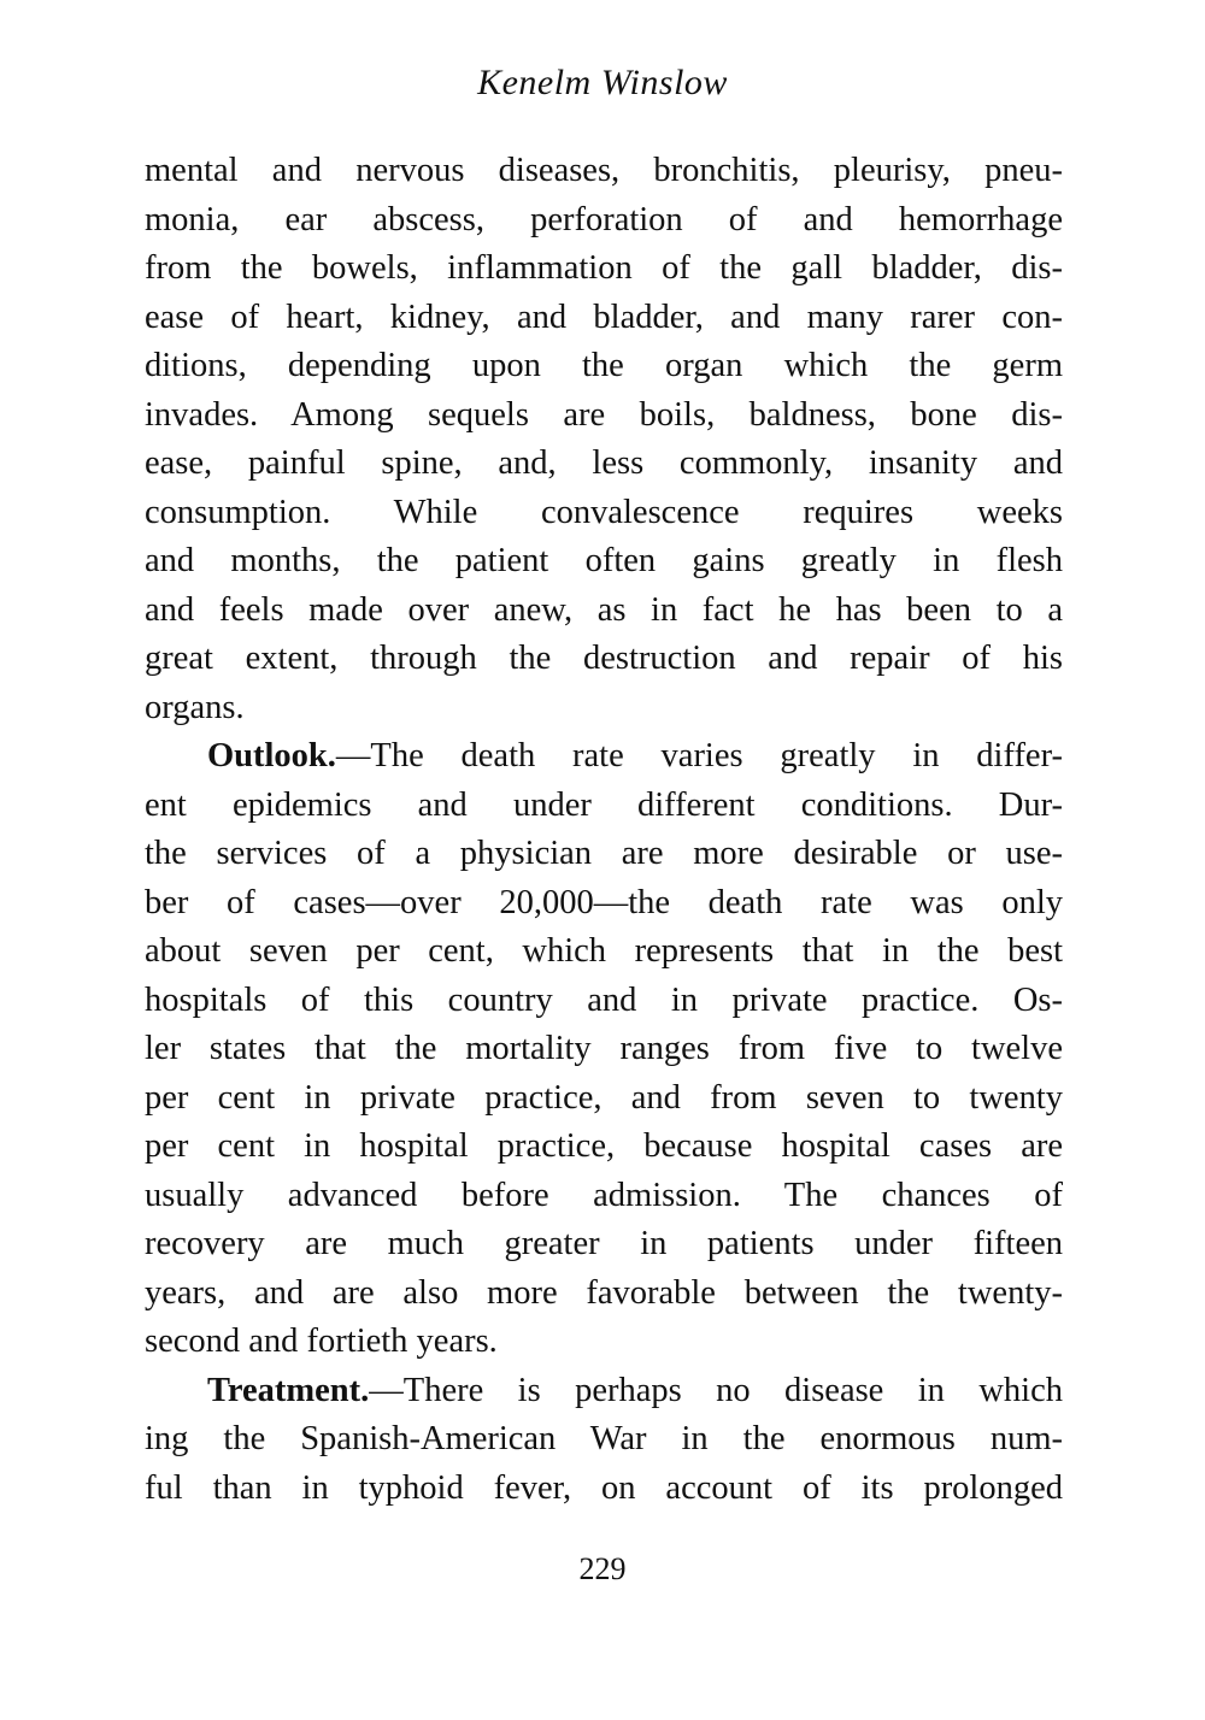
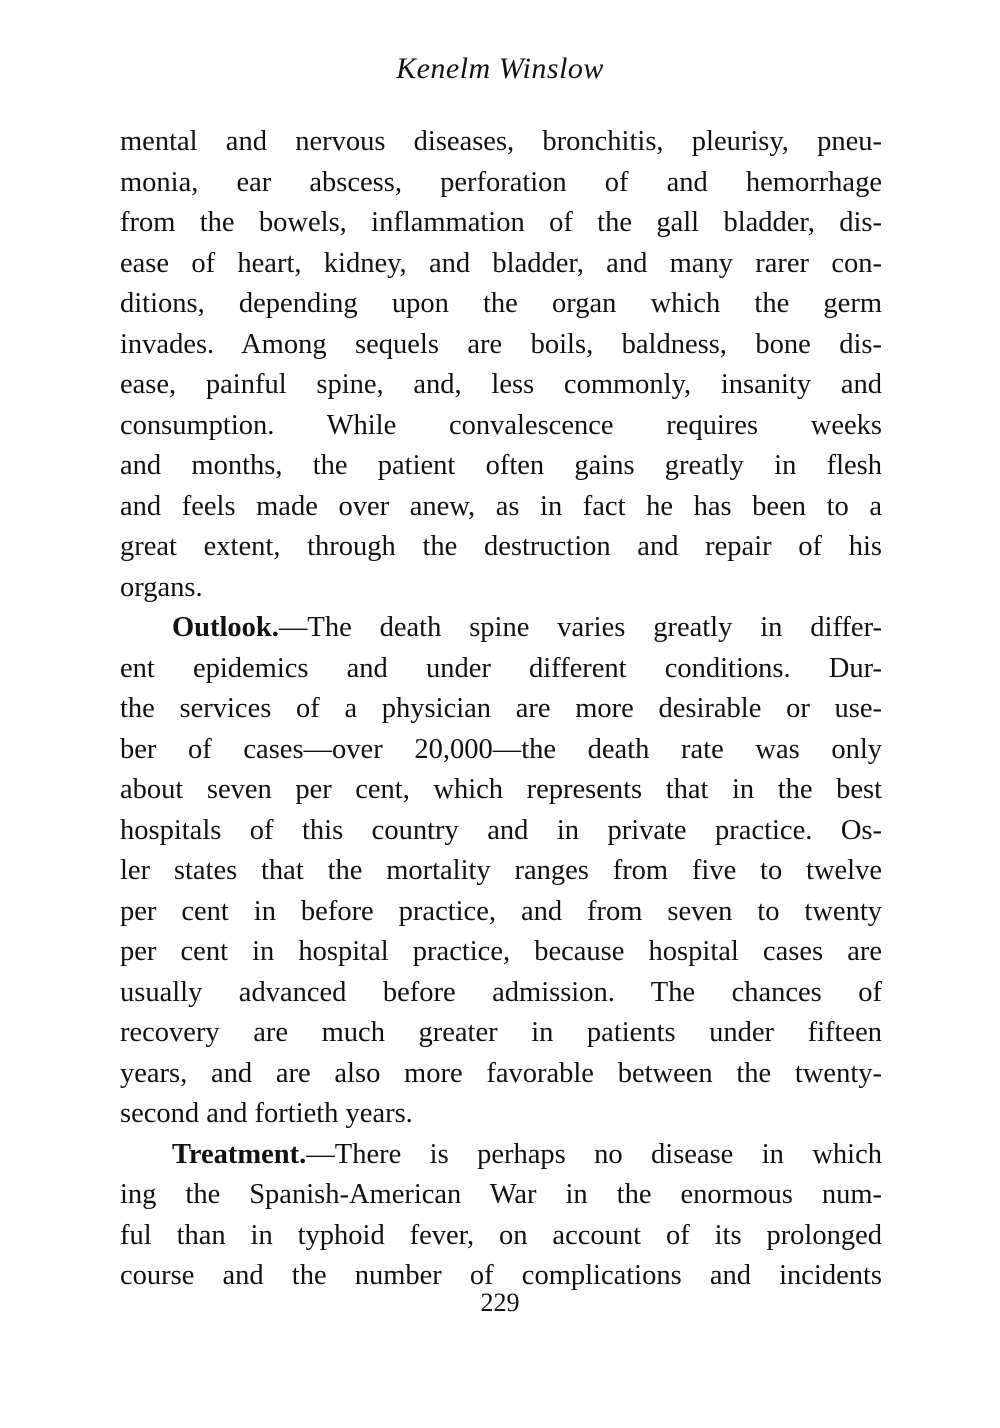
  Kenelm Winslow
  mental and nervous diseases, bronchitis, pleurisy, pneu-
  monia, ear abscess, perforation of and hemorrhage
  from the bowels, inflammation of the gall bladder, dis-
  ease of heart, kidney, and bladder, and many rarer con-
  ditions, depending upon the organ which the germ
  invades. Among sequels are boils, baldness, bone dis-
  ease, painful spine, and, less commonly, insanity and
  consumption. While convalescence requires weeks
  and months, the patient often gains greatly in flesh
  and feels made over anew, as in fact he has been to a
  great extent, through the destruction and repair of his
  organs.
- Outlook.—The death rate varies greatly in differ-
+ Outlook.—The death spine varies greatly in differ-
  ent epidemics and under different conditions. Dur-
  the services of a physician are more desirable or use-
  ber of cases—over 20,000—the death rate was only
  about seven per cent, which represents that in the best
  hospitals of this country and in private practice. Os-
  ler states that the mortality ranges from five to twelve
- per cent in private practice, and from seven to twenty
+ per cent in before practice, and from seven to twenty
  per cent in hospital practice, because hospital cases are
  usually advanced before admission. The chances of
  recovery are much greater in patients under fifteen
  years, and are also more favorable between the twenty-
  second and fortieth years.
  Treatment.—There is perhaps no disease in which
  ing the Spanish-American War in the enormous num-
  ful than in typhoid fever, on account of its prolonged
+ course and the number of complications and incidents
  229
